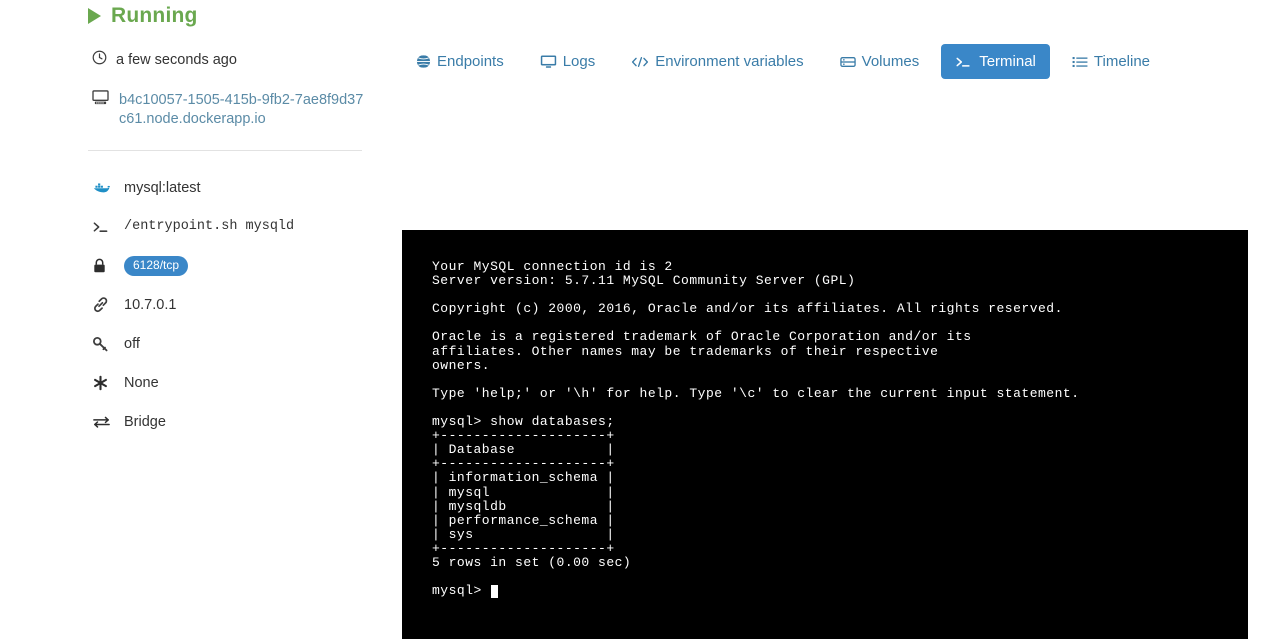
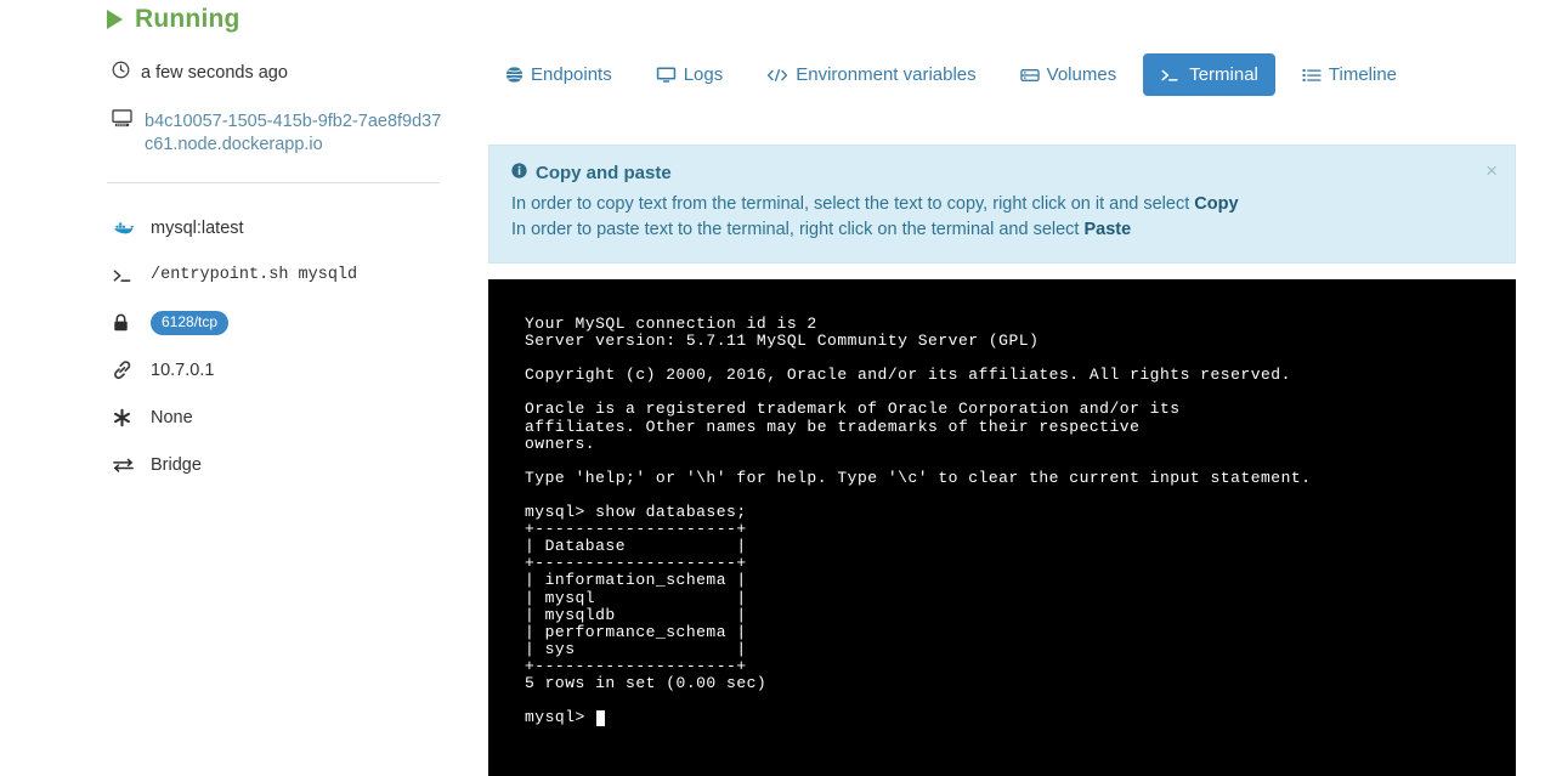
  Running
  a few seconds ago
  b4c10057-1505-415b-9fb2-7ae8f9d37c61.node.dockerapp.io
  mysql:latest
  /entrypoint.sh mysqld
  6128/tcp
  10.7.0.1
- off
  None
  Bridge
  Endpoints
  Logs
  Environment variables
  Volumes
  Terminal
  Timeline
+ ×
+ Copy and paste
+ In order to copy text from the terminal, select the text to copy, right click on it and select Copy
+ In order to paste text to the terminal, right click on the terminal and select Paste
  Your MySQL connection id is 2
  Server version: 5.7.11 MySQL Community Server (GPL)
  Copyright (c) 2000, 2016, Oracle and/or its affiliates. All rights reserved.
  Oracle is a registered trademark of Oracle Corporation and/or its
  affiliates. Other names may be trademarks of their respective
  owners.
  Type 'help;' or '\h' for help. Type '\c' to clear the current input statement.
  mysql> show databases;
  +--------------------+
  | Database |
  +--------------------+
  | information_schema |
  | mysql |
  | mysqldb |
  | performance_schema |
  | sys |
  +--------------------+
  5 rows in set (0.00 sec)
  mysql>
